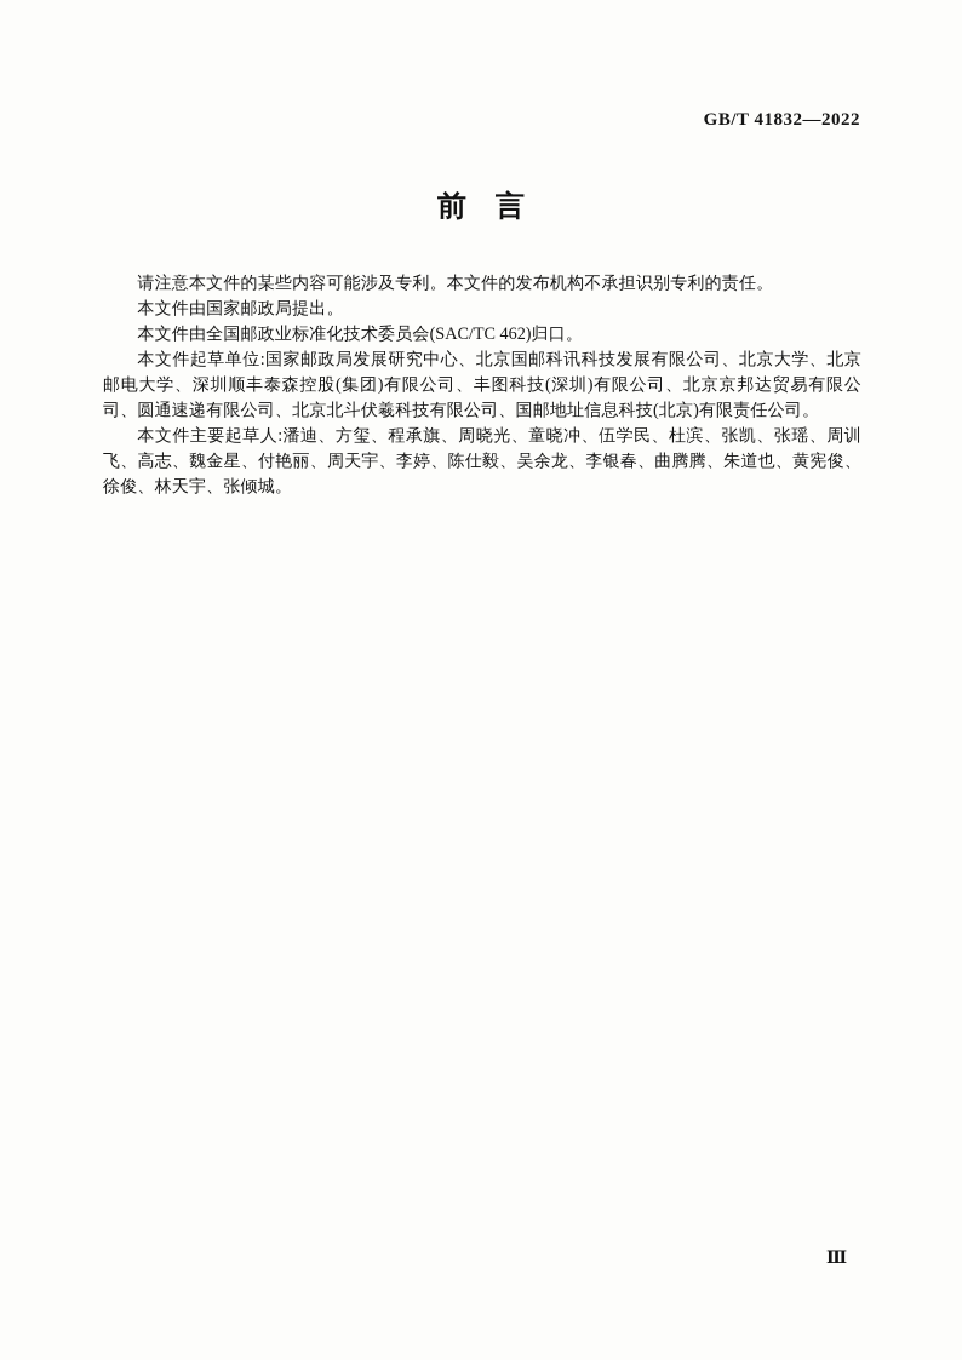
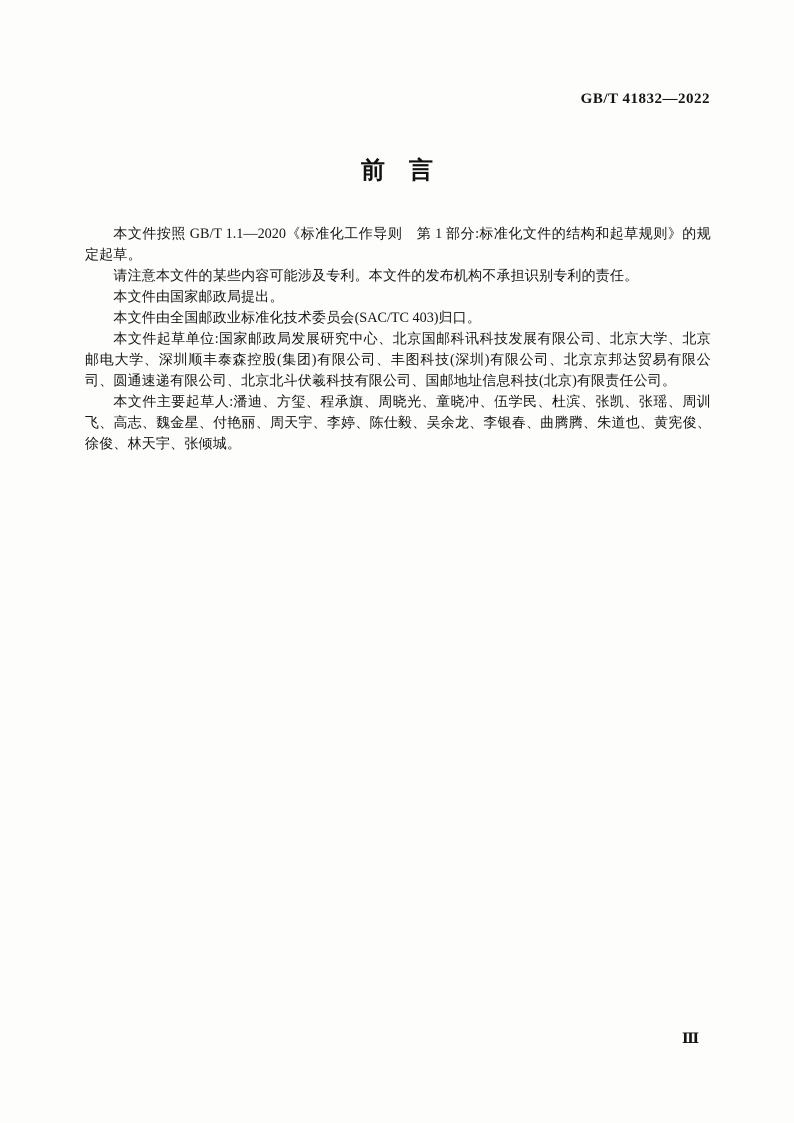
  GB/T 41832—2022
  前 言
+ 本文件按照 GB/T 1.1—2020《标准化工作导则 第 1 部分:标准化文件的结构和起草规则》的规定起草。
  请注意本文件的某些内容可能涉及专利。本文件的发布机构不承担识别专利的责任。
  本文件由国家邮政局提出。
- 本文件由全国邮政业标准化技术委员会(SAC/TC 462)归口。
+ 本文件由全国邮政业标准化技术委员会(SAC/TC 403)归口。
  本文件起草单位:国家邮政局发展研究中心、北京国邮科讯科技发展有限公司、北京大学、北京邮电大学、深圳顺丰泰森控股(集团)有限公司、丰图科技(深圳)有限公司、北京京邦达贸易有限公司、圆通速递有限公司、北京北斗伏羲科技有限公司、国邮地址信息科技(北京)有限责任公司。
  本文件主要起草人:潘迪、方玺、程承旗、周晓光、童晓冲、伍学民、杜滨、张凯、张瑶、周训飞、高志、魏金星、付艳丽、周天宇、李婷、陈仕毅、吴余龙、李银春、曲腾腾、朱道也、黄宪俊、徐俊、林天宇、张倾城。
  Ⅲ
